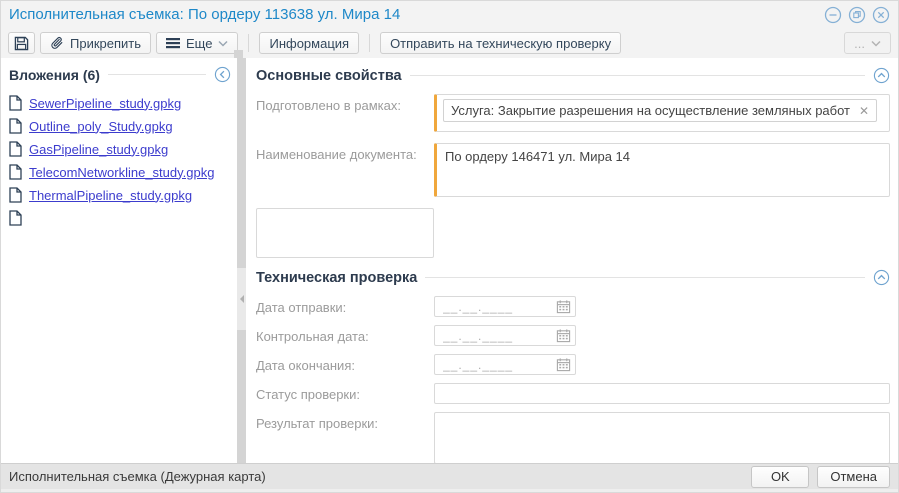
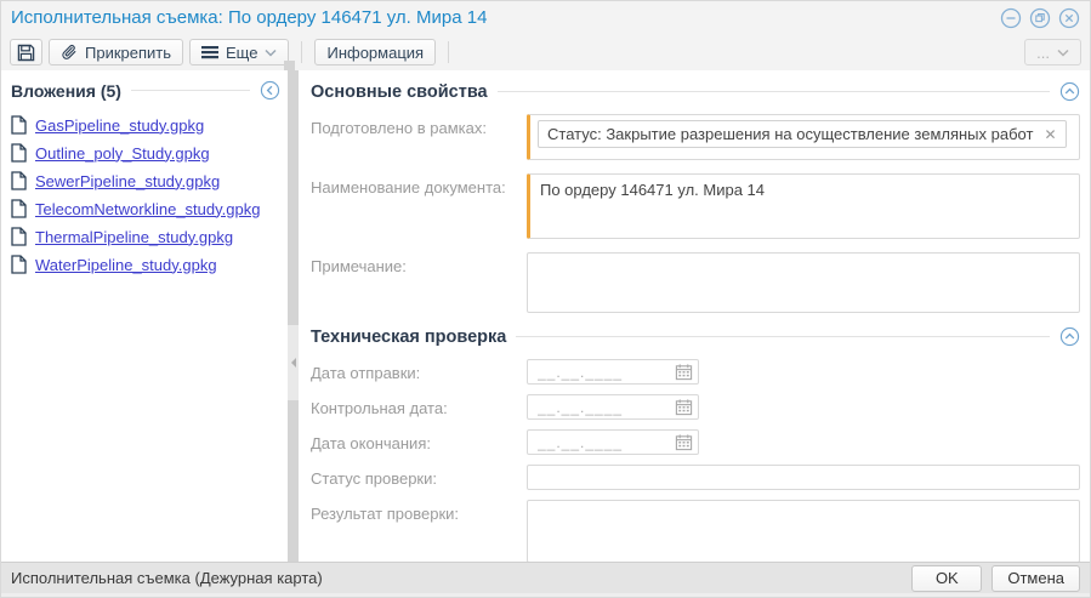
- Исполнительная съемка: По ордеру 113638 ул. Мира 14
+ Исполнительная съемка: По ордеру 146471 ул. Мира 14
  Прикрепить
  Еще
  Информация
- Отправить на техническую проверку
  ...
- Вложения (6)
+ Вложения (5)
- SewerPipeline_study.gpkg
+ GasPipeline_study.gpkg
  Outline_poly_Study.gpkg
- GasPipeline_study.gpkg
+ SewerPipeline_study.gpkg
  TelecomNetworkline_study.gpkg
  ThermalPipeline_study.gpkg
+ WaterPipeline_study.gpkg
  Основные свойства
  Подготовлено в рамках:
- Услуга: Закрытие разрешения на осуществление земляных работ
+ Статус: Закрытие разрешения на осуществление земляных работ
  ✕
  Наименование документа:
  По ордеру 146471 ул. Мира 14
+ Примечание:
  Техническая проверка
  Дата отправки:
  __.__.____
  Контрольная дата:
  __.__.____
  Дата окончания:
  __.__.____
  Статус проверки:
  Результат проверки:
  Исполнительная съемка (Дежурная карта)
  OK
  Отмена
